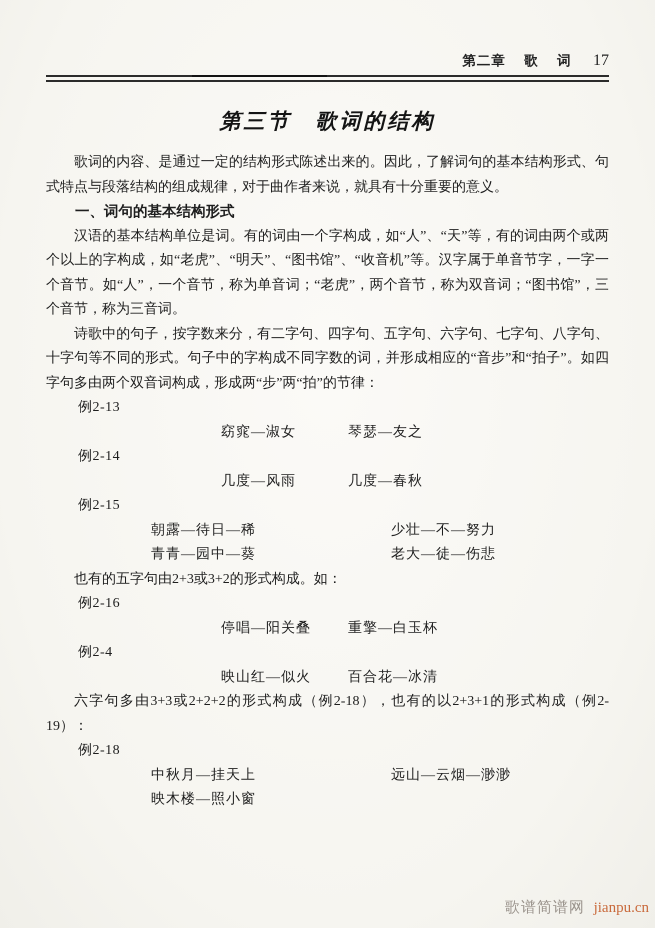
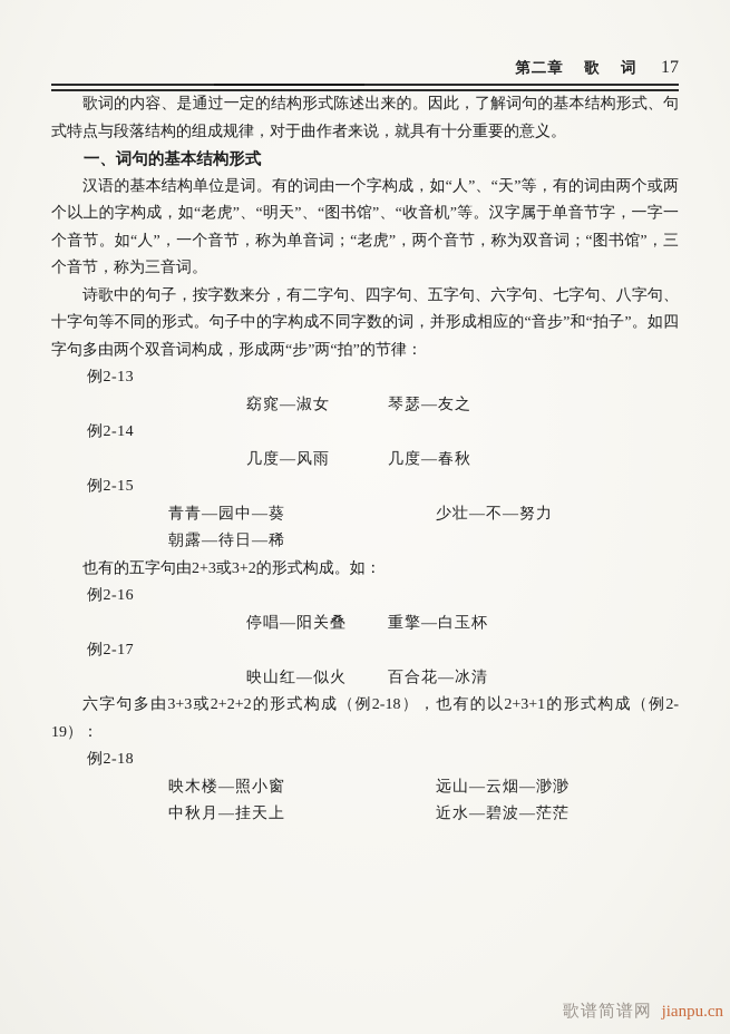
  第二章 歌 词 17
- 第三节 歌词的结构
  歌词的内容、是通过一定的结构形式陈述出来的。因此，了解词句的基本结构形式、句式特点与段落结构的组成规律，对于曲作者来说，就具有十分重要的意义。
  一、词句的基本结构形式
  汉语的基本结构单位是词。有的词由一个字构成，如“人”、“天”等，有的词由两个或两个以上的字构成，如“老虎”、“明天”、“图书馆”、“收音机”等。汉字属于单音节字，一字一个音节。如“人”，一个音节，称为单音词；“老虎”，两个音节，称为双音词；“图书馆”，三个音节，称为三音词。
  诗歌中的句子，按字数来分，有二字句、四字句、五字句、六字句、七字句、八字句、十字句等不同的形式。句子中的字构成不同字数的词，并形成相应的“音步”和“拍子”。如四字句多由两个双音词构成，形成两“步”两“拍”的节律：
  例2-13
  窈窕—淑女
  琴瑟—友之
  例2-14
  几度—风雨
  几度—春秋
  例2-15
- 朝露—待日—稀
+ 青青—园中—葵
  少壮—不—努力
- 青青—园中—葵
+ 朝露—待日—稀
- 老大—徒—伤悲
  也有的五字句由2+3或3+2的形式构成。如：
  例2-16
  停唱—阳关叠
  重擎—白玉杯
- 例2-4
+ 例2-17
  映山红—似火
  百合花—冰清
  六字句多由3+3或2+2+2的形式构成（例2-18），也有的以2+3+1的形式构成（例2-19）：
  例2-18
- 中秋月—挂天上
+ 映木楼—照小窗
  远山—云烟—渺渺
- 映木楼—照小窗
+ 中秋月—挂天上
+ 近水—碧波—茫茫
  歌谱简谱网 jianpu.cn
